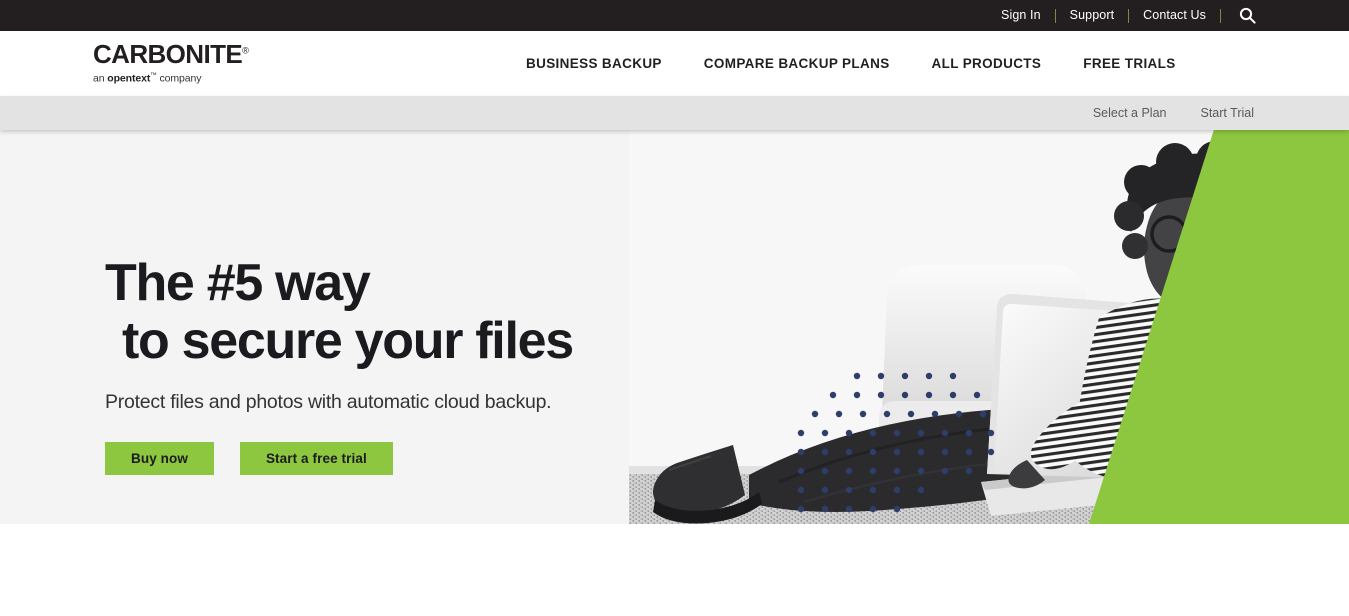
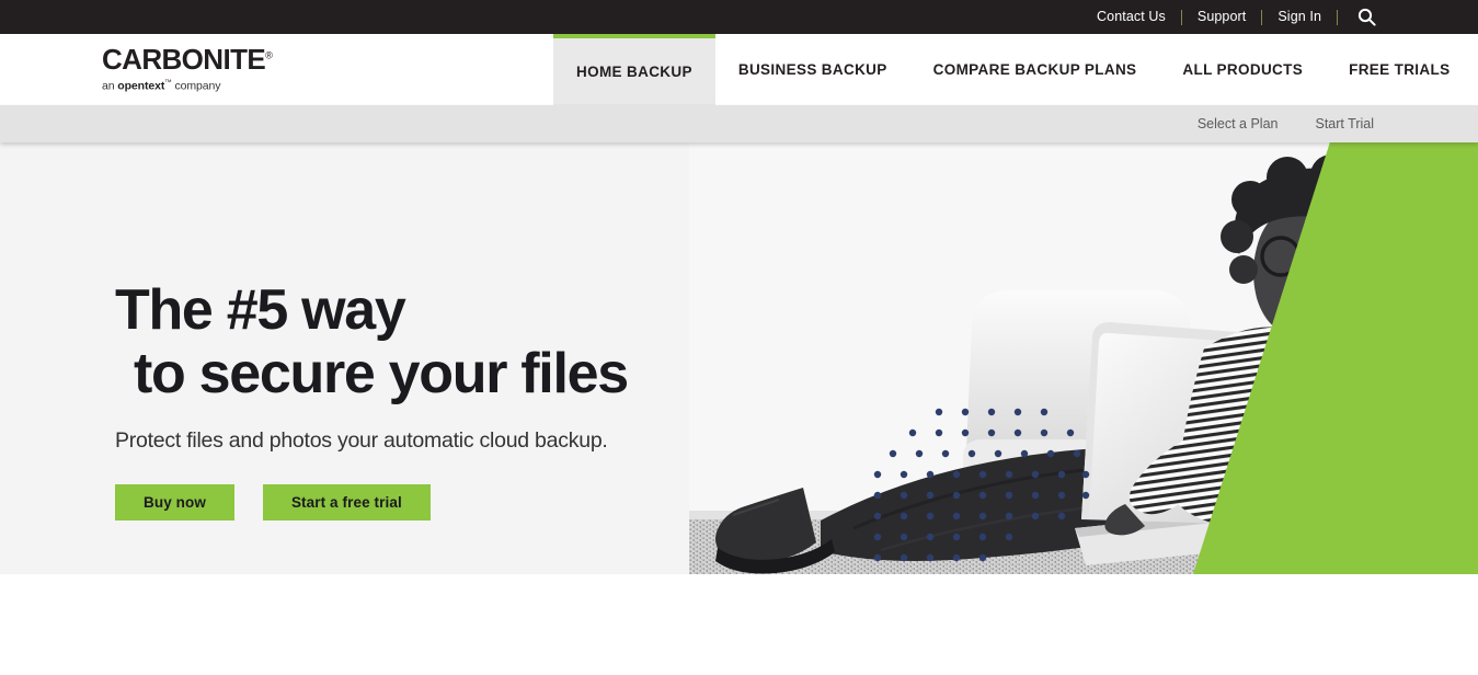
- Sign In
+ Contact Us
  Support
- Contact Us
+ Sign In
  CARBONITE®
  an opentext company
+ HOME BACKUP
  BUSINESS BACKUP
  COMPARE BACKUP PLANS
  ALL PRODUCTS
  FREE TRIALS
  Select a Plan
  Start Trial
  The #5 way
  to secure your files
- Protect files and photos with automatic cloud backup.
+ Protect files and photos your automatic cloud backup.
  Buy now
  Start a free trial
